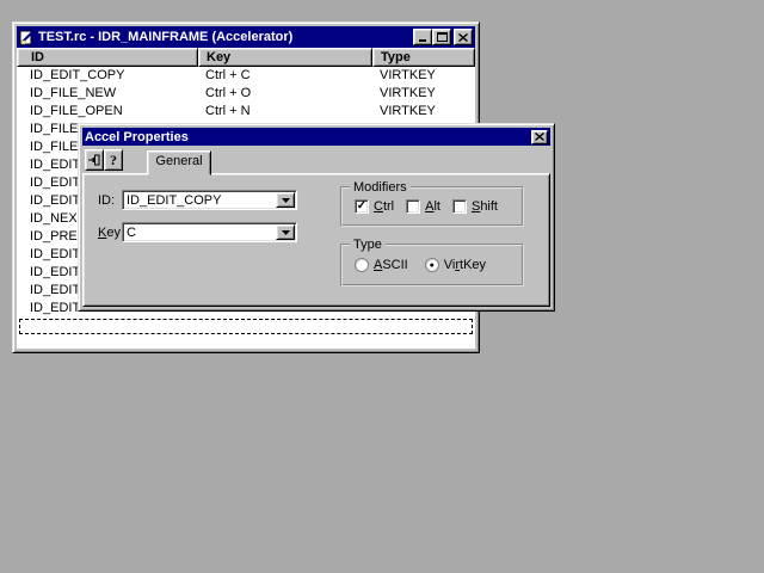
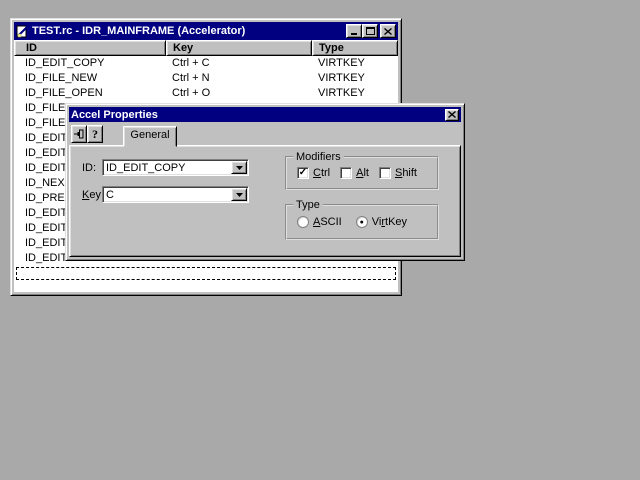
  TEST.rc - IDR_MAINFRAME (Accelerator)
  ID
  Key
  Type
  ID_EDIT_COPY
  Ctrl + C
  VIRTKEY
  ID_FILE_NEW
- Ctrl + O
+ Ctrl + N
  VIRTKEY
  ID_FILE_OPEN
- Ctrl + N
+ Ctrl + O
  VIRTKEY
  ID_FILE
  ID_FILE
  ID_EDIT
  ID_EDIT
  ID_EDIT
  ID_NEX
  ID_PRE
  ID_EDIT
  ID_EDIT
  ID_EDIT
  ID_EDIT
  Accel Properties
  ?
  General
  ID:
  ID_EDIT_COPY
  Key
  C
  Modifiers
  ✓
  Ctrl
  Alt
  Shift
  Type
  ASCII
  VirtKey
